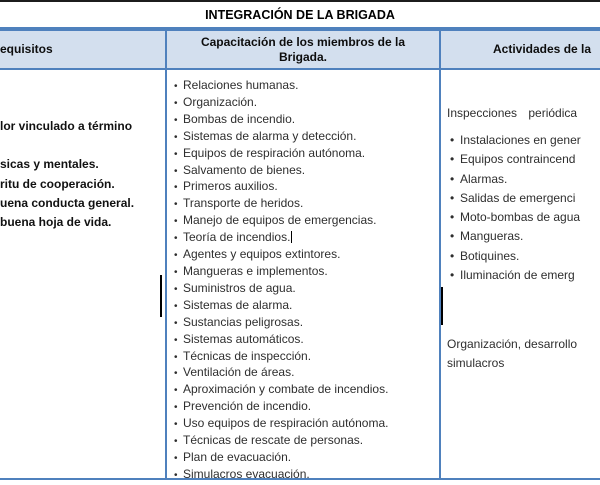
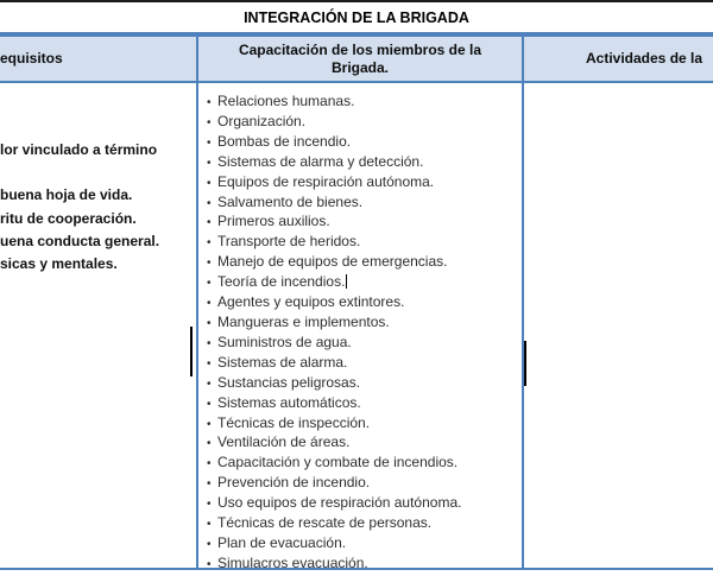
  INTEGRACIÓN DE LA BRIGADA
  equisitos
  Capacitación de los miembros de la Brigada.
  Actividades de la
  lor vinculado a término
- sicas y mentales.
+ buena hoja de vida.
  ritu de cooperación.
  uena conducta general.
- buena hoja de vida.
+ sicas y mentales.
  Relaciones humanas.
  Organización.
  Bombas de incendio.
  Sistemas de alarma y detección.
  Equipos de respiración autónoma.
  Salvamento de bienes.
  Primeros auxilios.
  Transporte de heridos.
  Manejo de equipos de emergencias.
  Teoría de incendios.
  Agentes y equipos extintores.
  Mangueras e implementos.
  Suministros de agua.
  Sistemas de alarma.
  Sustancias peligrosas.
  Sistemas automáticos.
  Técnicas de inspección.
  Ventilación de áreas.
- Aproximación y combate de incendios.
+ Capacitación y combate de incendios.
  Prevención de incendio.
  Uso equipos de respiración autónoma.
  Técnicas de rescate de personas.
  Plan de evacuación.
  Simulacros evacuación.
- Inspecciones periódica
- Instalaciones en gener
- Equipos contraincend
- Alarmas.
- Salidas de emergenci
- Moto-bombas de agua
- Mangueras.
- Botiquines.
- Iluminación de emerg
- Organización, desarrollo
- simulacros
